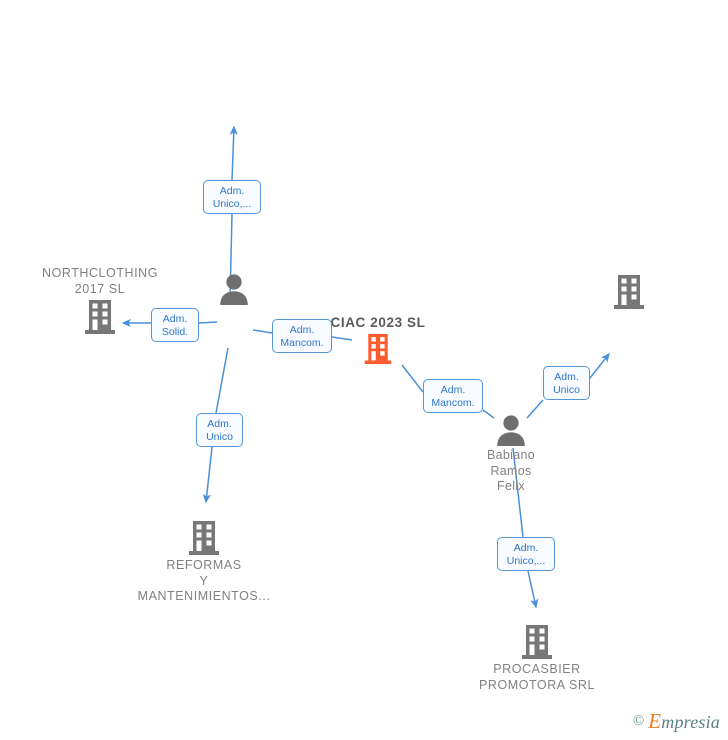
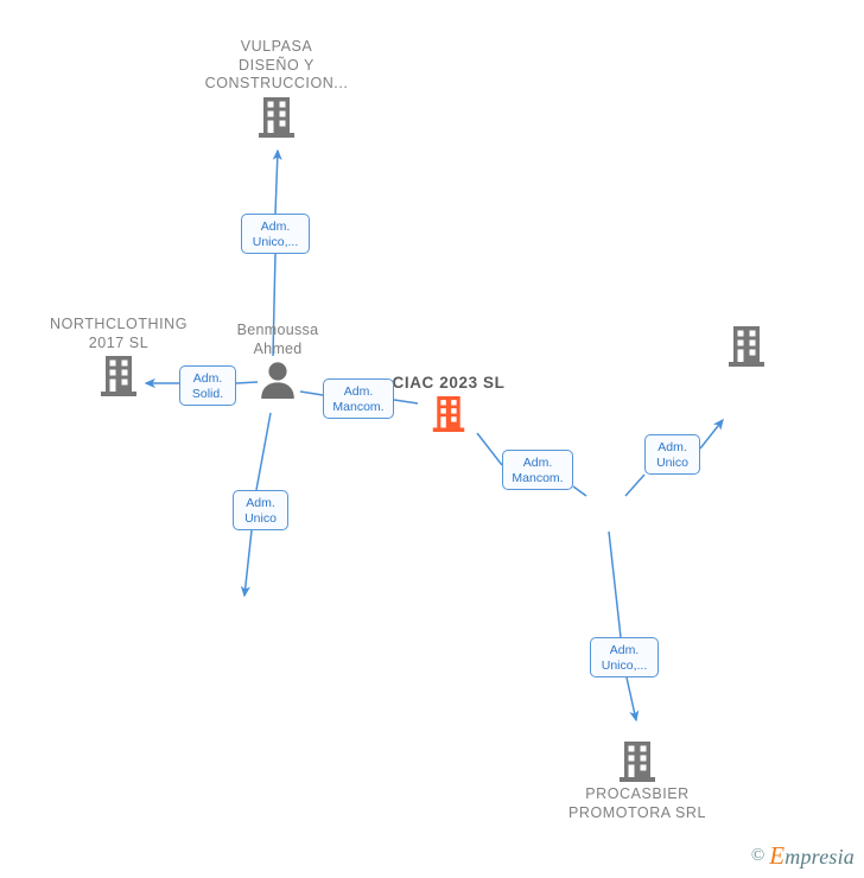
+ VULPASA
+ DISEÑO Y
+ CONSTRUCCION...
  NORTHCLOTHING
  2017 SL
+ Benmoussa
+ Ahmed
  CIAC 2023 SL
- Babiano
- Ramos
- Felix
- REFORMAS
- Y
- MANTENIMIENTOS...
  PROCASBIER
  PROMOTORA SRL
  Adm.
  Unico,...
  Adm.
  Solid.
  Adm.
  Mancom.
  Adm.
  Unico
  Adm.
  Mancom.
  Adm.
  Unico
  Adm.
  Unico,...
  ©
  Empresia
